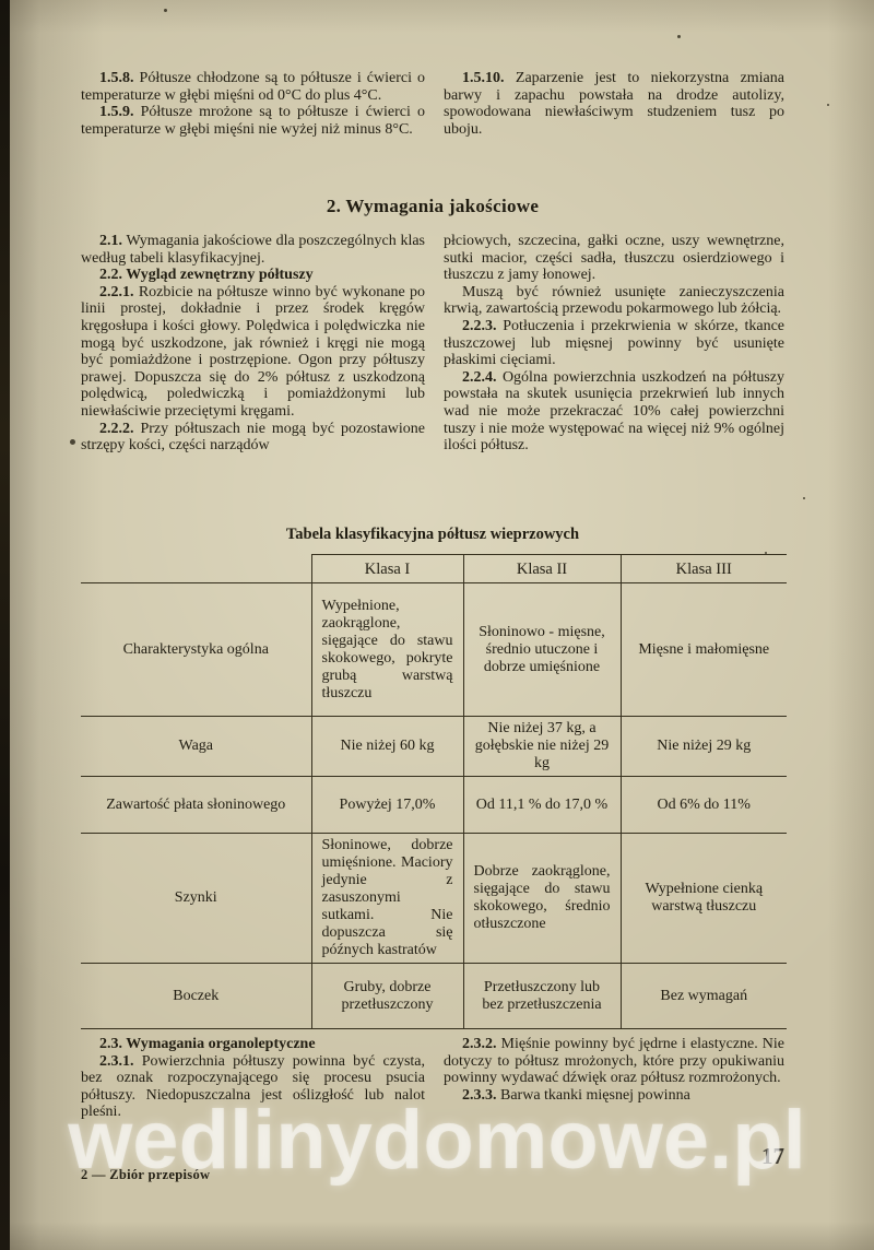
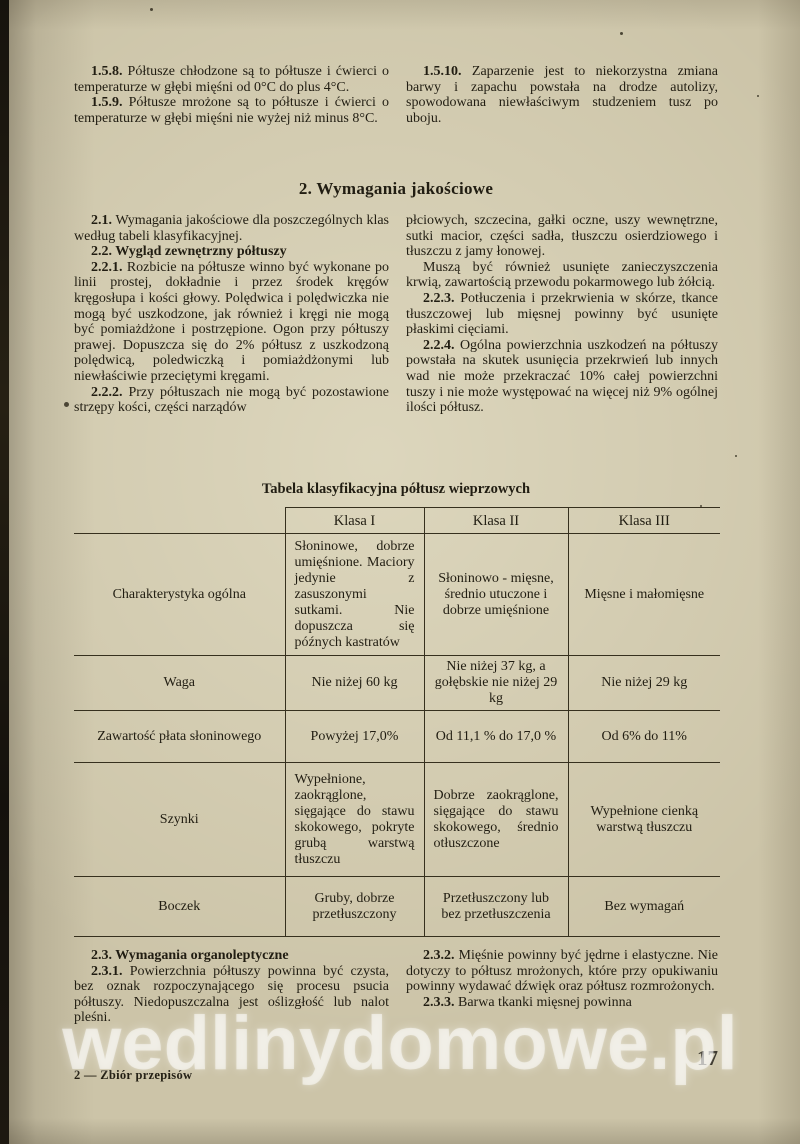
  1.5.8. Półtusze chłodzone są to półtusze i ćwierci o temperaturze w głębi mięśni od 0°C do plus 4°C.
  1.5.9. Półtusze mrożone są to półtusze i ćwierci o temperaturze w głębi mięśni nie wyżej niż minus 8°C.
  1.5.10. Zaparzenie jest to niekorzystna zmiana barwy i zapachu powstała na drodze autolizy, spowodowana niewłaściwym studzeniem tusz po uboju.
  2. Wymagania jakościowe
  2.1. Wymagania jakościowe dla poszczególnych klas według tabeli klasyfikacyjnej.
  2.2. Wygląd zewnętrzny półtuszy
  2.2.1. Rozbicie na półtusze winno być wykonane po linii prostej, dokładnie i przez środek kręgów kręgosłupa i kości głowy. Polędwica i polędwiczka nie mogą być uszkodzone, jak również i kręgi nie mogą być pomiażdżone i postrzępione. Ogon przy półtuszy prawej. Dopuszcza się do 2% półtusz z uszkodzoną polędwicą, poledwiczką i pomiażdżonymi lub niewłaściwie przeciętymi kręgami.
  2.2.2. Przy półtuszach nie mogą być pozostawione strzępy kości, części narządów
  płciowych, szczecina, gałki oczne, uszy wewnętrzne, sutki macior, części sadła, tłuszczu osierdziowego i tłuszczu z jamy łonowej.
  Muszą być również usunięte zanieczyszczenia krwią, zawartością przewodu pokarmowego lub żółcią.
  2.2.3. Potłuczenia i przekrwienia w skórze, tkance tłuszczowej lub mięsnej powinny być usunięte płaskimi cięciami.
  2.2.4. Ogólna powierzchnia uszkodzeń na półtuszy powstała na skutek usunięcia przekrwień lub innych wad nie może przekraczać 10% całej powierzchni tuszy i nie może występować na więcej niż 9% ogólnej ilości półtusz.
  Tabela klasyfikacyjna półtusz wieprzowych
  	Klasa I	Klasa II	Klasa III
- Charakterystyka ogólna	Wypełnione, zaokrąglone, sięgające do stawu skokowego, pokryte grubą warstwą tłuszczu	Słoninowo - mięsne, średnio utuczone i dobrze umięśnione	Mięsne i małomięsne
+ Charakterystyka ogólna	Słoninowe, dobrze umięśnione. Maciory jedynie z zasuszonymi sutkami. Nie dopuszcza się późnych kastratów	Słoninowo - mięsne, średnio utuczone i dobrze umięśnione	Mięsne i małomięsne
  Waga	Nie niżej 60 kg	Nie niżej 37 kg, a gołębskie nie niżej 29 kg	Nie niżej 29 kg
  Zawartość płata słoninowego	Powyżej 17,0%	Od 11,1 % do 17,0 %	Od 6% do 11%
- Szynki	Słoninowe, dobrze umięśnione. Maciory jedynie z zasuszonymi sutkami. Nie dopuszcza się późnych kastratów	Dobrze zaokrąglone, sięgające do stawu skokowego, średnio otłuszczone	Wypełnione cienką warstwą tłuszczu
+ Szynki	Wypełnione, zaokrąglone, sięgające do stawu skokowego, pokryte grubą warstwą tłuszczu	Dobrze zaokrąglone, sięgające do stawu skokowego, średnio otłuszczone	Wypełnione cienką warstwą tłuszczu
  Boczek	Gruby, dobrze przetłuszczony	Przetłuszczony lub bez przetłuszczenia	Bez wymagań
  2.3. Wymagania organoleptyczne
  2.3.1. Powierzchnia półtuszy powinna być czysta, bez oznak rozpoczynającego się procesu psucia półtuszy. Niedopuszczalna jest oślizgłość lub nalot pleśni.
  2.3.2. Mięśnie powinny być jędrne i elastyczne. Nie dotyczy to półtusz mrożonych, które przy opukiwaniu powinny wydawać dźwięk oraz półtusz rozmrożonych.
  2.3.3. Barwa tkanki mięsnej powinna
  2 — Zbiór przepisów
  17
  wedlinydomowe.pl
